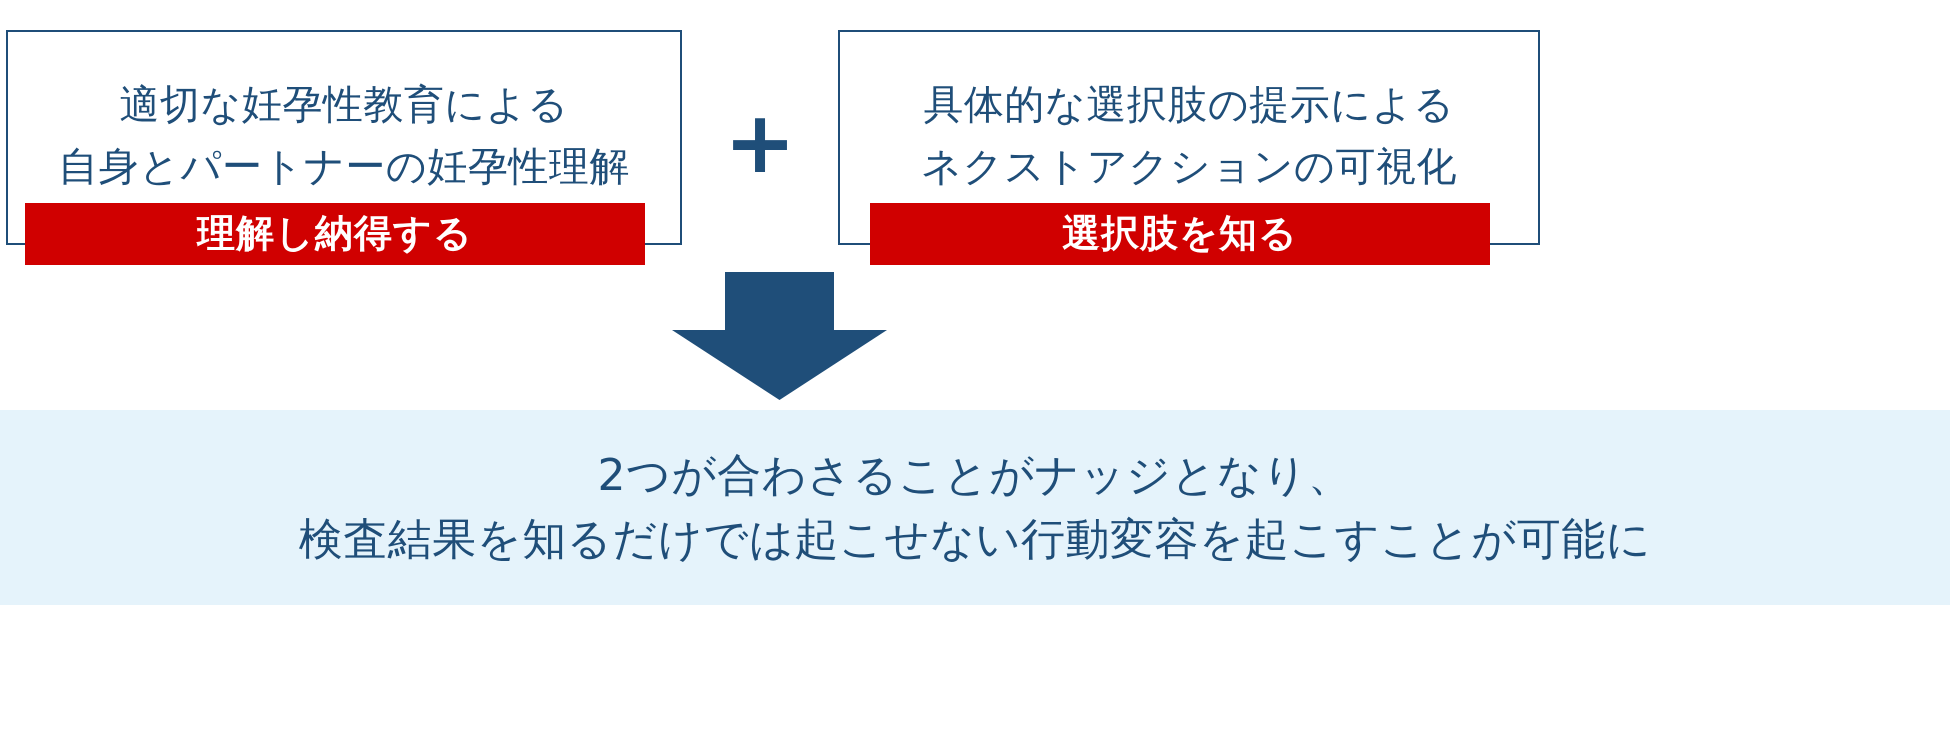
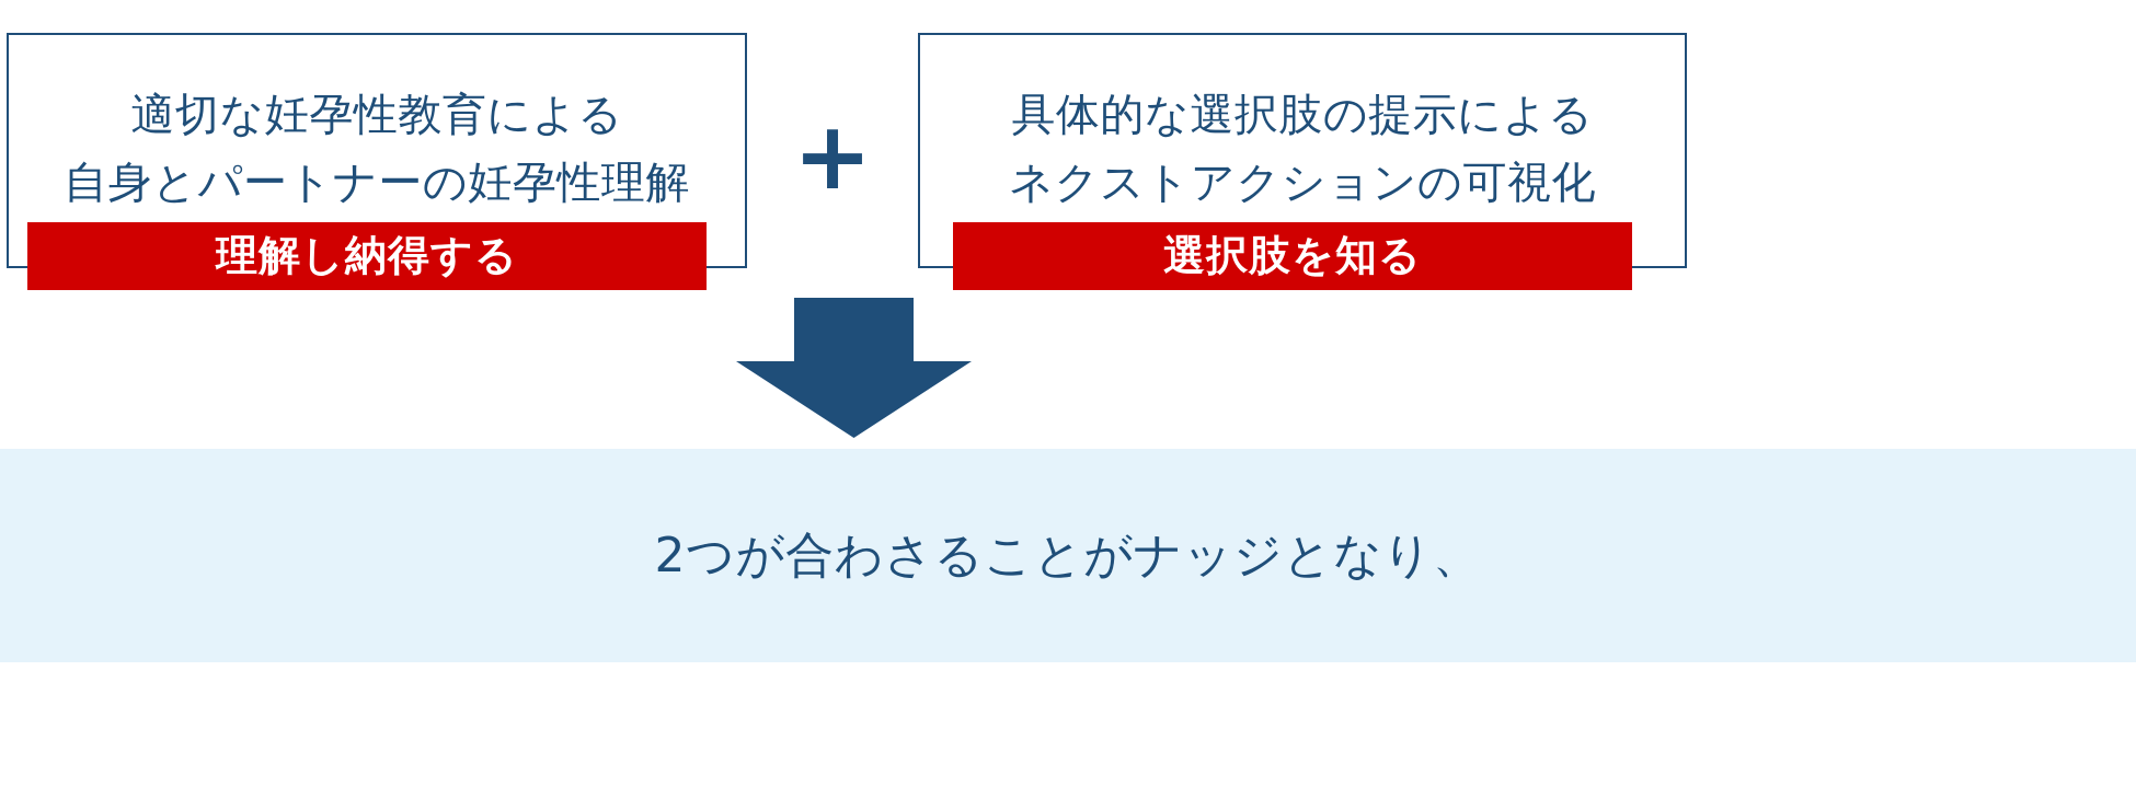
  適切な妊孕性教育による
  自身とパートナーの妊孕性理解
  具体的な選択肢の提示による
  ネクストアクションの可視化
  +
  理解し納得する
  選択肢を知る
  2つが合わさることがナッジとなり、
- 検査結果を知るだけでは起こせない行動変容を起こすことが可能に
